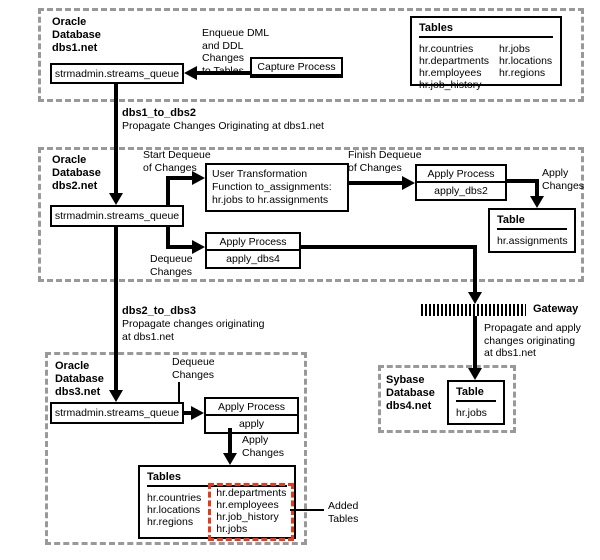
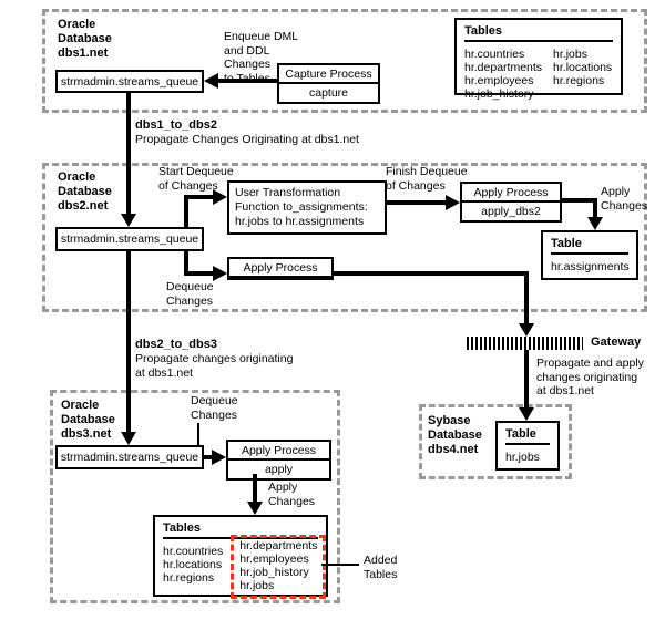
  Oracle
  Database
  dbs1.net
  strmadmin.streams_queue
  Enqueue DML
  and DDL
  Changes
  Capture Process
+ capture
  Tables
  hr.countries
  hr.departments
  hr.employees
  hr.job_history
  hr.jobs
  hr.locations
  hr.regions
  dbs1_to_dbs2
  Propagate Changes Originating at dbs1.net
  Oracle
  Database
  dbs2.net
  strmadmin.streams_queue
  Start Dequeue
  of Changes
  User Transformation
  Function to_assignments:
  hr.jobs to hr.assignments
  Finish Dequeue
  of Changes
  Apply Process
  apply_dbs2
  Apply
  Changes
  Table
  hr.assignments
  Dequeue
  Changes
  Apply Process
- apply_dbs4
  Gateway
  Propagate and apply
  changes originating
  at dbs1.net
  dbs2_to_dbs3
  Propagate changes originating
  at dbs1.net
  Oracle
  Database
  dbs3.net
  Dequeue
  Changes
  strmadmin.streams_queue
  Apply Process
  apply
  Apply
  Changes
  Tables
  hr.countries
  hr.locations
  hr.regions
  hr.departments
  hr.employees
  hr.job_history
  hr.jobs
  Added
  Tables
  Sybase
  Database
  dbs4.net
  Table
  hr.jobs
